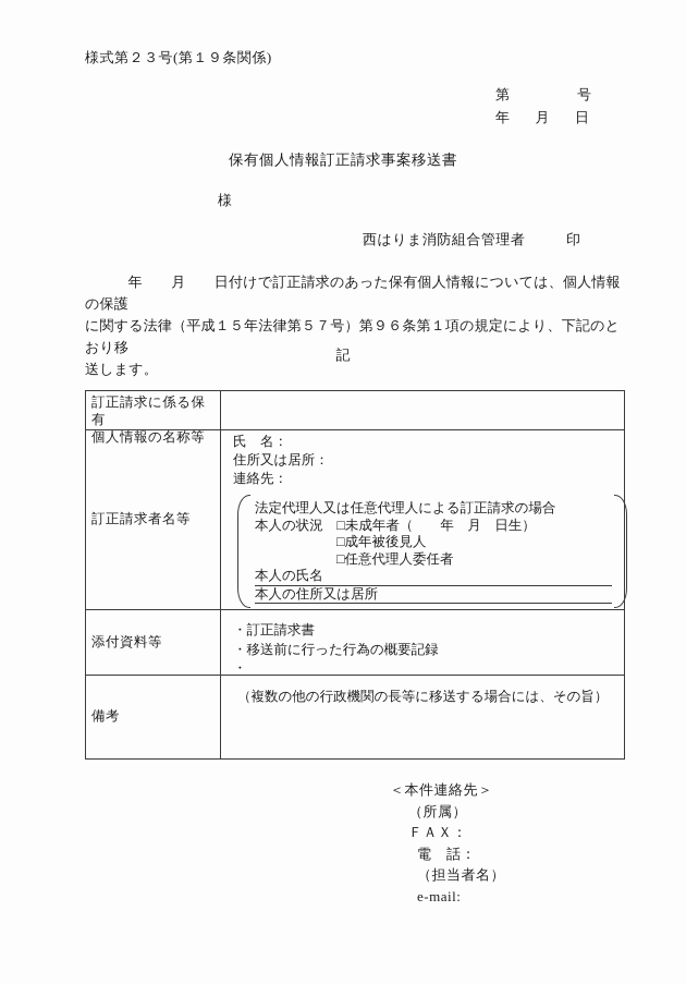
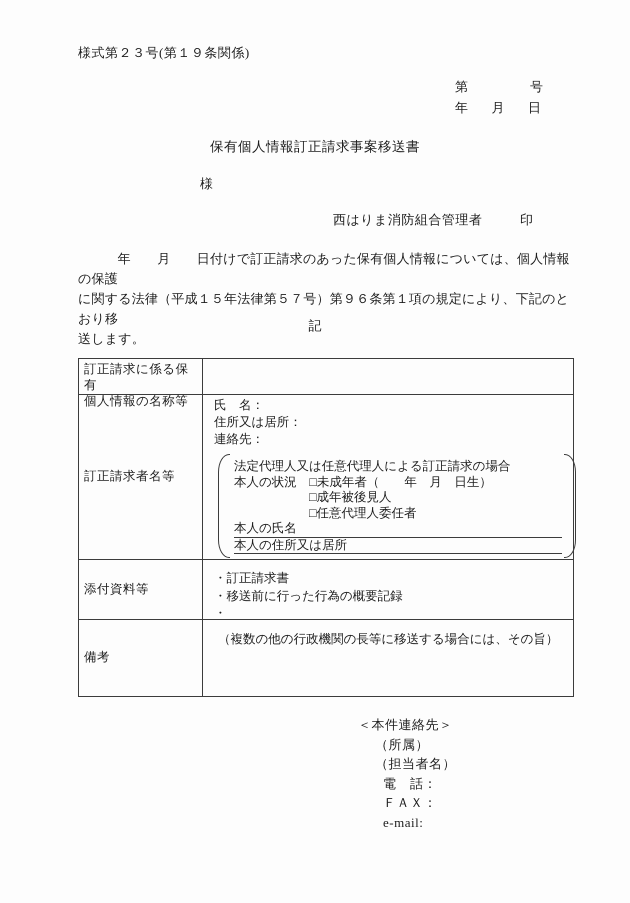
  様式第２３号(第１９条関係)
  第
  号
  年
  月
  日
  保有個人情報訂正請求事案移送書
  様
  西はりま消防組合管理者
  印
  年 月 日付けで訂正請求のあった保有個人情報については、個人情報の保護
  に関する法律（平成１５年法律第５７号）第９６条第１項の規定により、下記のとおり移
  送します。
  記
  訂正請求に係る保有
  個人情報の名称等
  訂正請求者名等
  氏 名：
  住所又は居所：
  連絡先：
  法定代理人又は任意代理人による訂正請求の場合
  本人の状況 □未成年者（ 年 月 日生）
  □成年被後見人
  □任意代理人委任者
  本人の氏名
  本人の住所又は居所
  添付資料等
  ・訂正請求書
  ・移送前に行った行為の概要記録
  ・
  備考
  （複数の他の行政機関の長等に移送する場合には、その旨）
  ＜本件連絡先＞
  （所属）
- ＦＡＸ：
+ （担当者名）
  電 話：
- （担当者名）
+ ＦＡＸ：
  e-mail:
